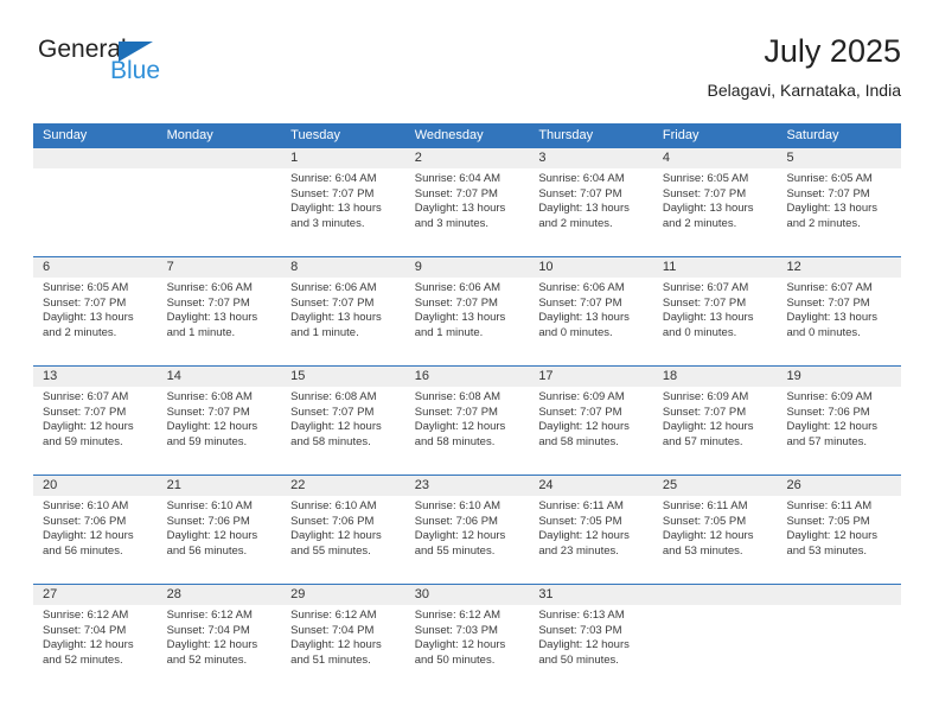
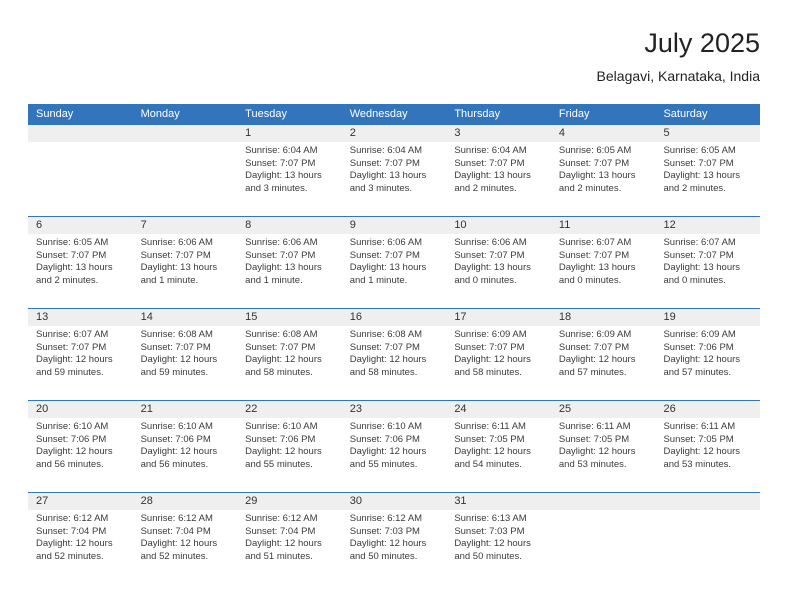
- General
- Blue
  July 2025
  Belagavi, Karnataka, India
  Sunday
  Monday
  Tuesday
  Wednesday
  Thursday
  Friday
  Saturday
  1
  Sunrise: 6:04 AM
  Sunset: 7:07 PM
  Daylight: 13 hours
  and 3 minutes.
  2
  Sunrise: 6:04 AM
  Sunset: 7:07 PM
  Daylight: 13 hours
  and 3 minutes.
  3
  Sunrise: 6:04 AM
  Sunset: 7:07 PM
  Daylight: 13 hours
  and 2 minutes.
  4
  Sunrise: 6:05 AM
  Sunset: 7:07 PM
  Daylight: 13 hours
  and 2 minutes.
  5
  Sunrise: 6:05 AM
  Sunset: 7:07 PM
  Daylight: 13 hours
  and 2 minutes.
  6
  Sunrise: 6:05 AM
  Sunset: 7:07 PM
  Daylight: 13 hours
  and 2 minutes.
  7
  Sunrise: 6:06 AM
  Sunset: 7:07 PM
  Daylight: 13 hours
  and 1 minute.
  8
  Sunrise: 6:06 AM
  Sunset: 7:07 PM
  Daylight: 13 hours
  and 1 minute.
  9
  Sunrise: 6:06 AM
  Sunset: 7:07 PM
  Daylight: 13 hours
  and 1 minute.
  10
  Sunrise: 6:06 AM
  Sunset: 7:07 PM
  Daylight: 13 hours
  and 0 minutes.
  11
  Sunrise: 6:07 AM
  Sunset: 7:07 PM
  Daylight: 13 hours
  and 0 minutes.
  12
  Sunrise: 6:07 AM
  Sunset: 7:07 PM
  Daylight: 13 hours
  and 0 minutes.
  13
  Sunrise: 6:07 AM
  Sunset: 7:07 PM
  Daylight: 12 hours
  and 59 minutes.
  14
  Sunrise: 6:08 AM
  Sunset: 7:07 PM
  Daylight: 12 hours
  and 59 minutes.
  15
  Sunrise: 6:08 AM
  Sunset: 7:07 PM
  Daylight: 12 hours
  and 58 minutes.
  16
  Sunrise: 6:08 AM
  Sunset: 7:07 PM
  Daylight: 12 hours
  and 58 minutes.
  17
  Sunrise: 6:09 AM
  Sunset: 7:07 PM
  Daylight: 12 hours
  and 58 minutes.
  18
  Sunrise: 6:09 AM
  Sunset: 7:07 PM
  Daylight: 12 hours
  and 57 minutes.
  19
  Sunrise: 6:09 AM
  Sunset: 7:06 PM
  Daylight: 12 hours
  and 57 minutes.
  20
  Sunrise: 6:10 AM
  Sunset: 7:06 PM
  Daylight: 12 hours
  and 56 minutes.
  21
  Sunrise: 6:10 AM
  Sunset: 7:06 PM
  Daylight: 12 hours
  and 56 minutes.
  22
  Sunrise: 6:10 AM
  Sunset: 7:06 PM
  Daylight: 12 hours
  and 55 minutes.
  23
  Sunrise: 6:10 AM
  Sunset: 7:06 PM
  Daylight: 12 hours
  and 55 minutes.
  24
  Sunrise: 6:11 AM
  Sunset: 7:05 PM
  Daylight: 12 hours
- and 23 minutes.
+ and 54 minutes.
  25
  Sunrise: 6:11 AM
  Sunset: 7:05 PM
  Daylight: 12 hours
  and 53 minutes.
  26
  Sunrise: 6:11 AM
  Sunset: 7:05 PM
  Daylight: 12 hours
  and 53 minutes.
  27
  Sunrise: 6:12 AM
  Sunset: 7:04 PM
  Daylight: 12 hours
  and 52 minutes.
  28
  Sunrise: 6:12 AM
  Sunset: 7:04 PM
  Daylight: 12 hours
  and 52 minutes.
  29
  Sunrise: 6:12 AM
  Sunset: 7:04 PM
  Daylight: 12 hours
  and 51 minutes.
  30
  Sunrise: 6:12 AM
  Sunset: 7:03 PM
  Daylight: 12 hours
  and 50 minutes.
  31
  Sunrise: 6:13 AM
  Sunset: 7:03 PM
  Daylight: 12 hours
  and 50 minutes.
